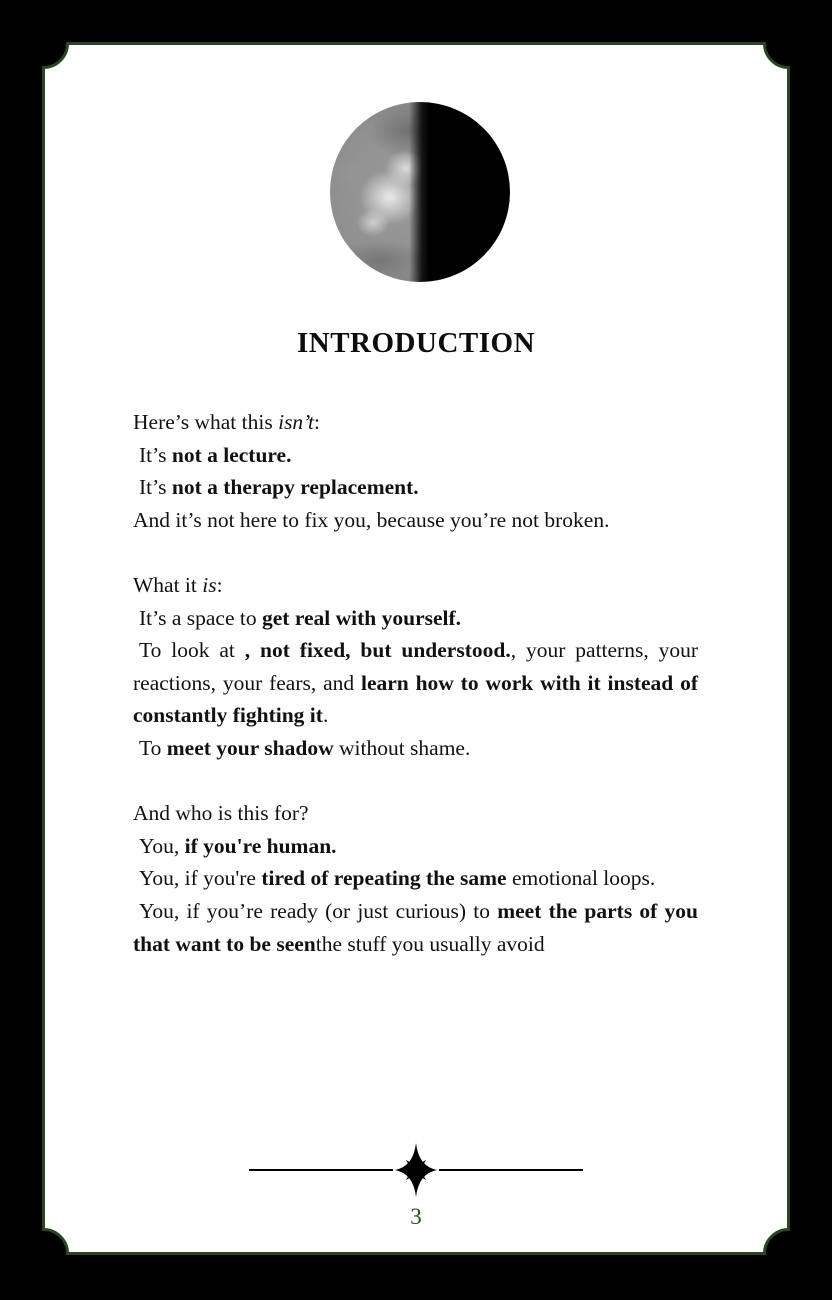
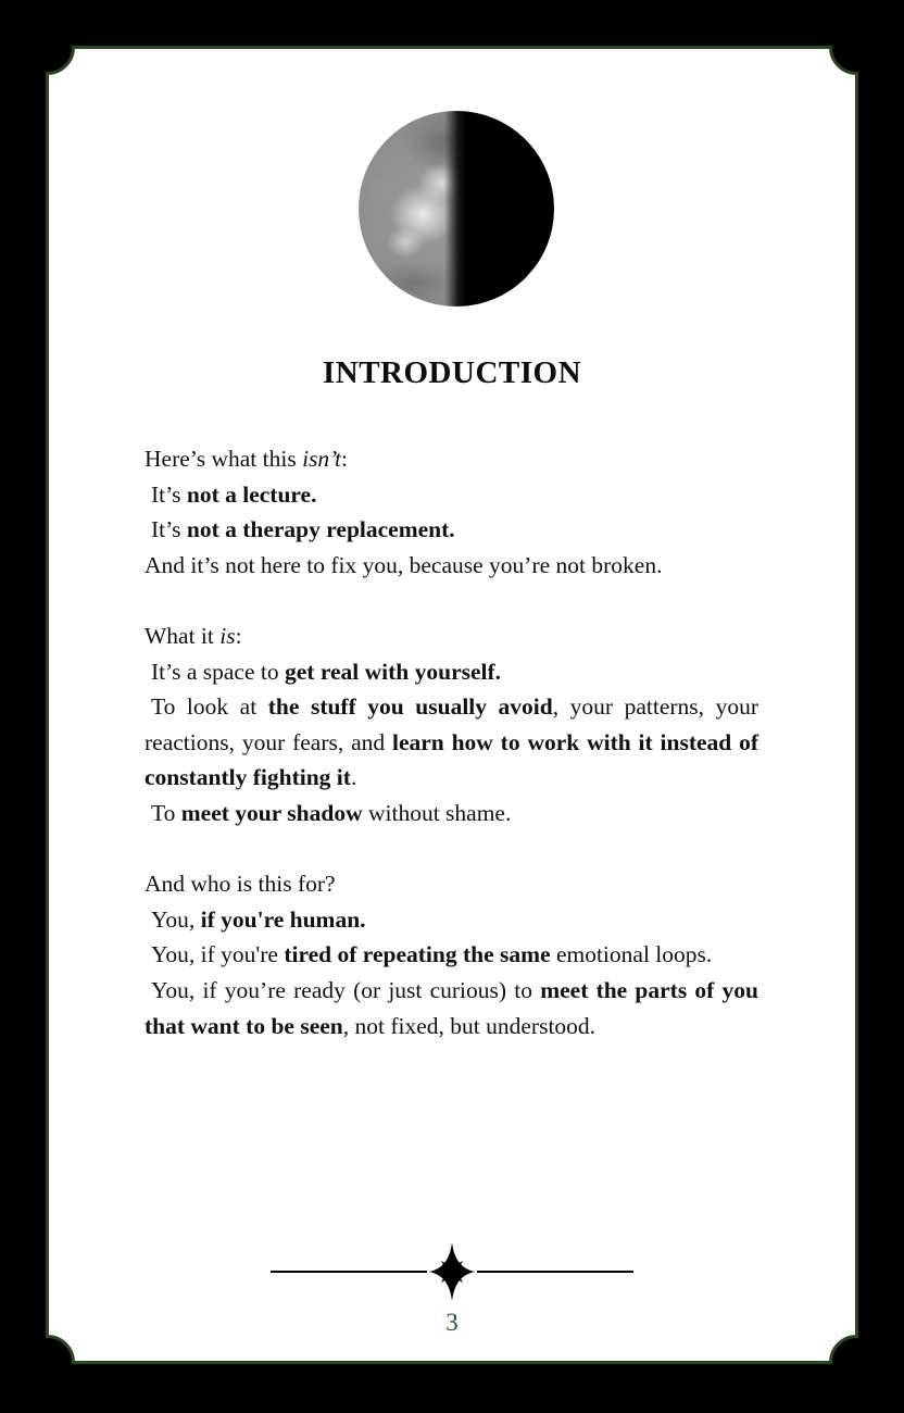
  INTRODUCTION
  Here’s what this isn’t:
  It’s not a lecture.
  It’s not a therapy replacement.
  And it’s not here to fix you, because you’re not broken.
  What it is:
  It’s a space to get real with yourself.
- To look at , not fixed, but understood., your patterns, your reactions, your fears, and learn how to work with it instead of constantly fighting it.
+ To look at the stuff you usually avoid, your patterns, your reactions, your fears, and learn how to work with it instead of constantly fighting it.
  To meet your shadow without shame.
  And who is this for?
  You, if you're human.
  You, if you're tired of repeating the same emotional loops.
- You, if you’re ready (or just curious) to meet the parts of you that want to be seenthe stuff you usually avoid
+ You, if you’re ready (or just curious) to meet the parts of you that want to be seen, not fixed, but understood.
  3
